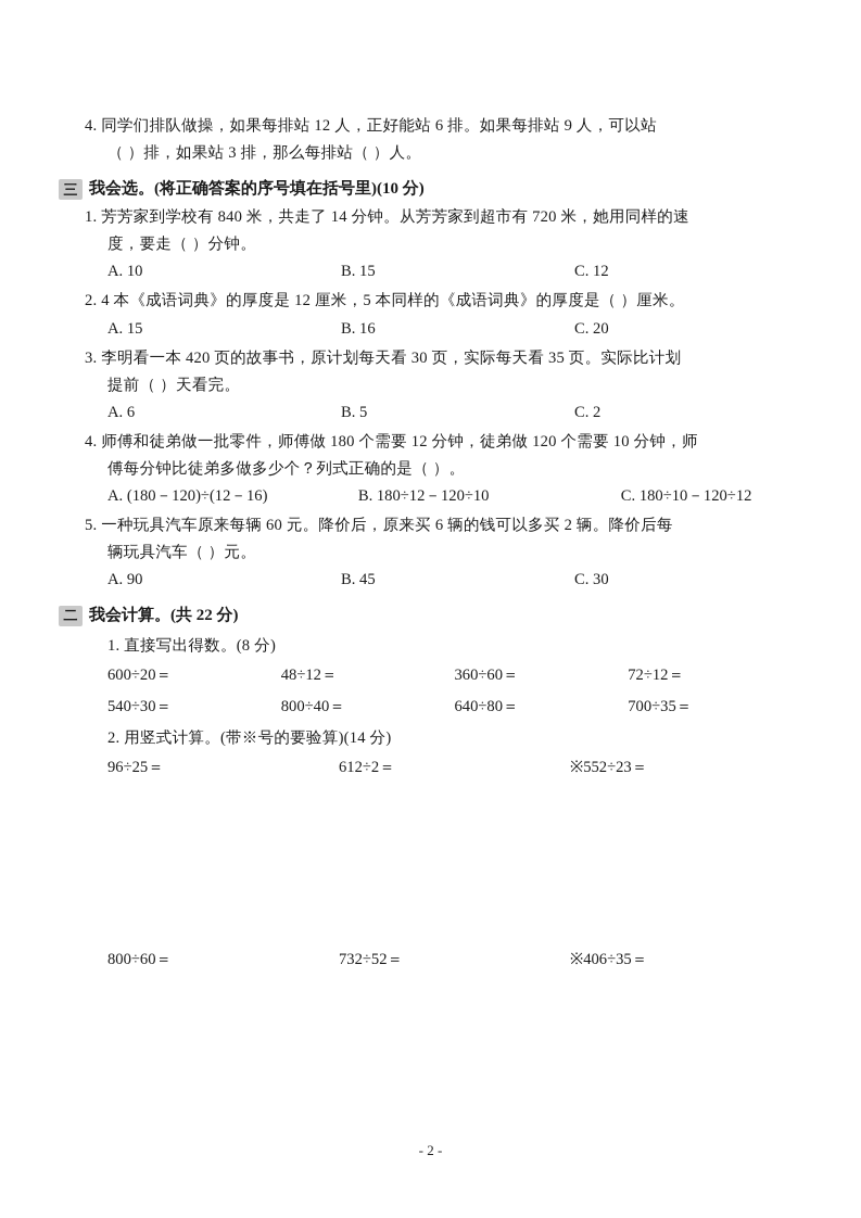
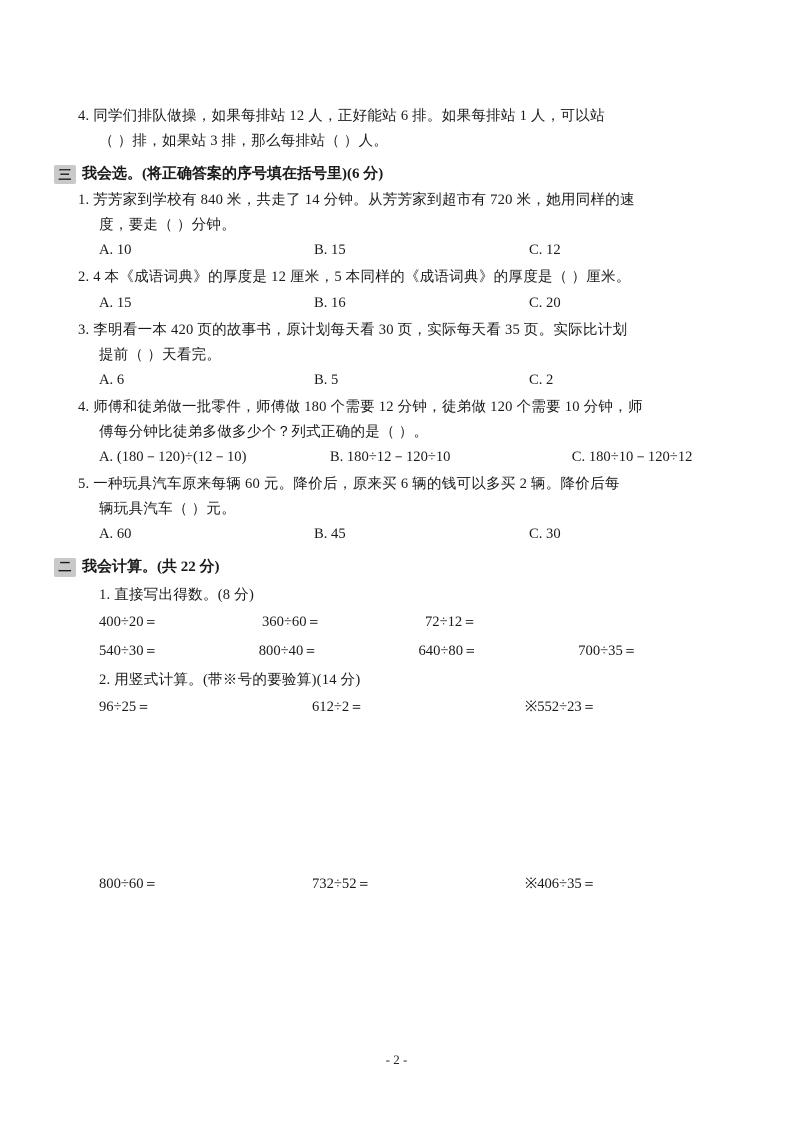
- 4. 同学们排队做操，如果每排站 12 人，正好能站 6 排。如果每排站 9 人，可以站
+ 4. 同学们排队做操，如果每排站 12 人，正好能站 6 排。如果每排站 1 人，可以站
  （ ）排，如果站 3 排，那么每排站（ ）人。
  三
- 我会选。(将正确答案的序号填在括号里)(10 分)
+ 我会选。(将正确答案的序号填在括号里)(6 分)
  1. 芳芳家到学校有 840 米，共走了 14 分钟。从芳芳家到超市有 720 米，她用同样的速
  度，要走（ ）分钟。
  A. 10
  B. 15
  C. 12
  2. 4 本《成语词典》的厚度是 12 厘米，5 本同样的《成语词典》的厚度是（ ）厘米。
  A. 15
  B. 16
  C. 20
  3. 李明看一本 420 页的故事书，原计划每天看 30 页，实际每天看 35 页。实际比计划
  提前（ ）天看完。
  A. 6
  B. 5
  C. 2
  4. 师傅和徒弟做一批零件，师傅做 180 个需要 12 分钟，徒弟做 120 个需要 10 分钟，师
  傅每分钟比徒弟多做多少个？列式正确的是（ ）。
- A. (180－120)÷(12－16)
+ A. (180－120)÷(12－10)
  B. 180÷12－120÷10
  C. 180÷10－120÷12
  5. 一种玩具汽车原来每辆 60 元。降价后，原来买 6 辆的钱可以多买 2 辆。降价后每
  辆玩具汽车（ ）元。
- A. 90
+ A. 60
  B. 45
  C. 30
  二
  我会计算。(共 22 分)
  1. 直接写出得数。(8 分)
- 600÷20＝
+ 400÷20＝
- 48÷12＝
  360÷60＝
  72÷12＝
  540÷30＝
  800÷40＝
  640÷80＝
  700÷35＝
  2. 用竖式计算。(带※号的要验算)(14 分)
  96÷25＝
  612÷2＝
  ※552÷23＝
  800÷60＝
  732÷52＝
  ※406÷35＝
  - 2 -
